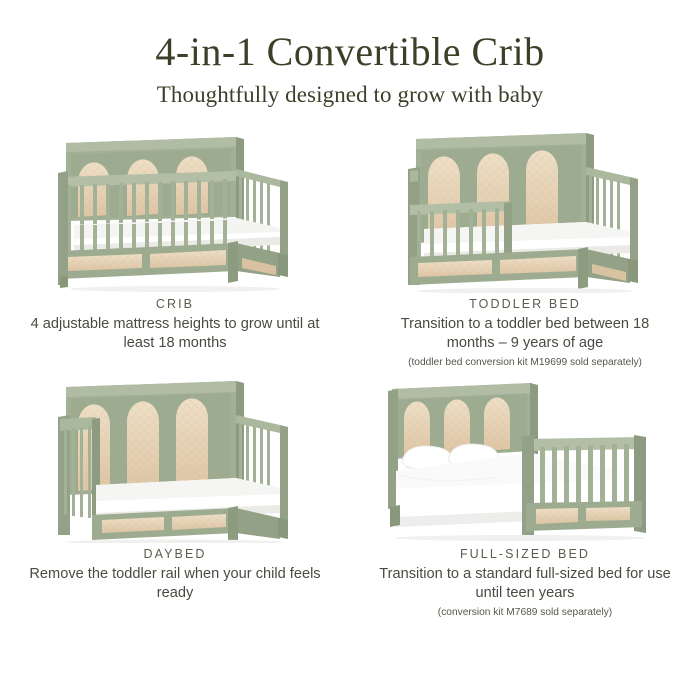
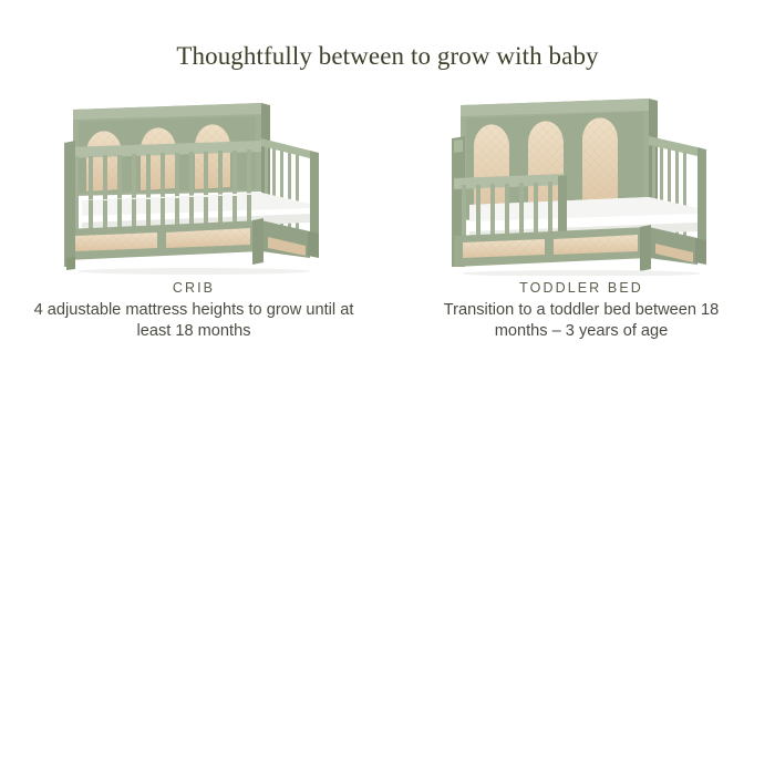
- 4-in-1 Convertible Crib
- Thoughtfully designed to grow with baby
+ Thoughtfully between to grow with baby
  CRIB
  4 adjustable mattress heights to grow until at least 18 months
  TODDLER BED
- Transition to a toddler bed between 18 months – 9 years of age
+ Transition to a toddler bed between 18 months – 3 years of age
- (toddler bed conversion kit M19699 sold separately)
- DAYBED
- Remove the toddler rail when your child feels ready
- FULL-SIZED BED
- Transition to a standard full-sized bed for use until teen years
- (conversion kit M7689 sold separately)
